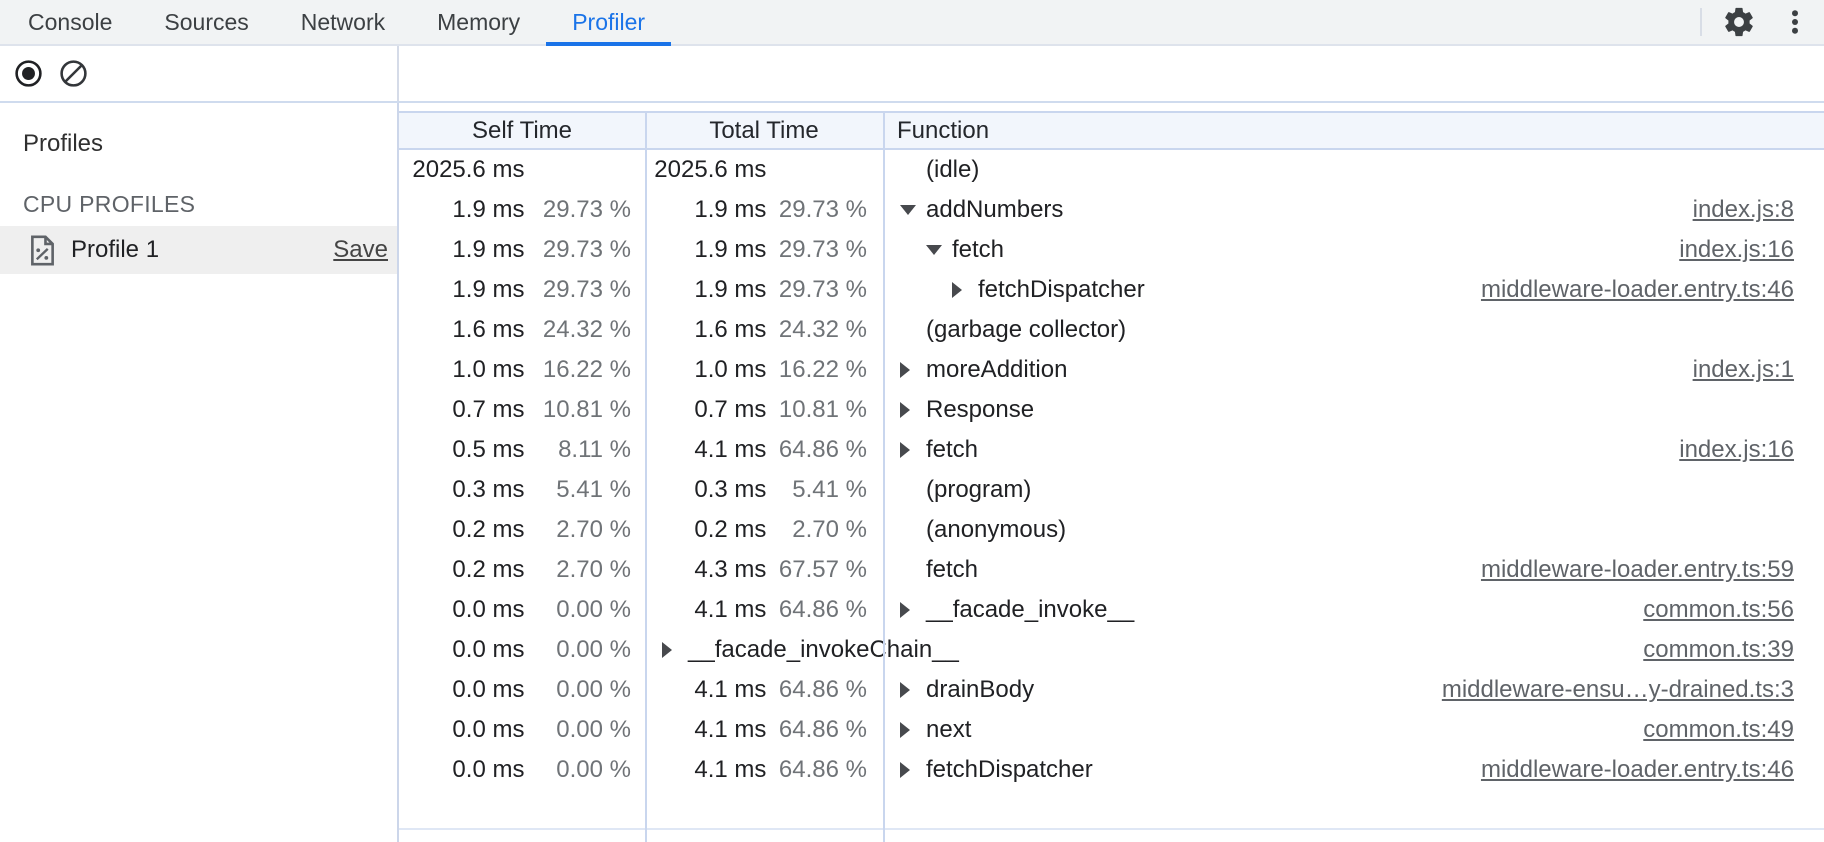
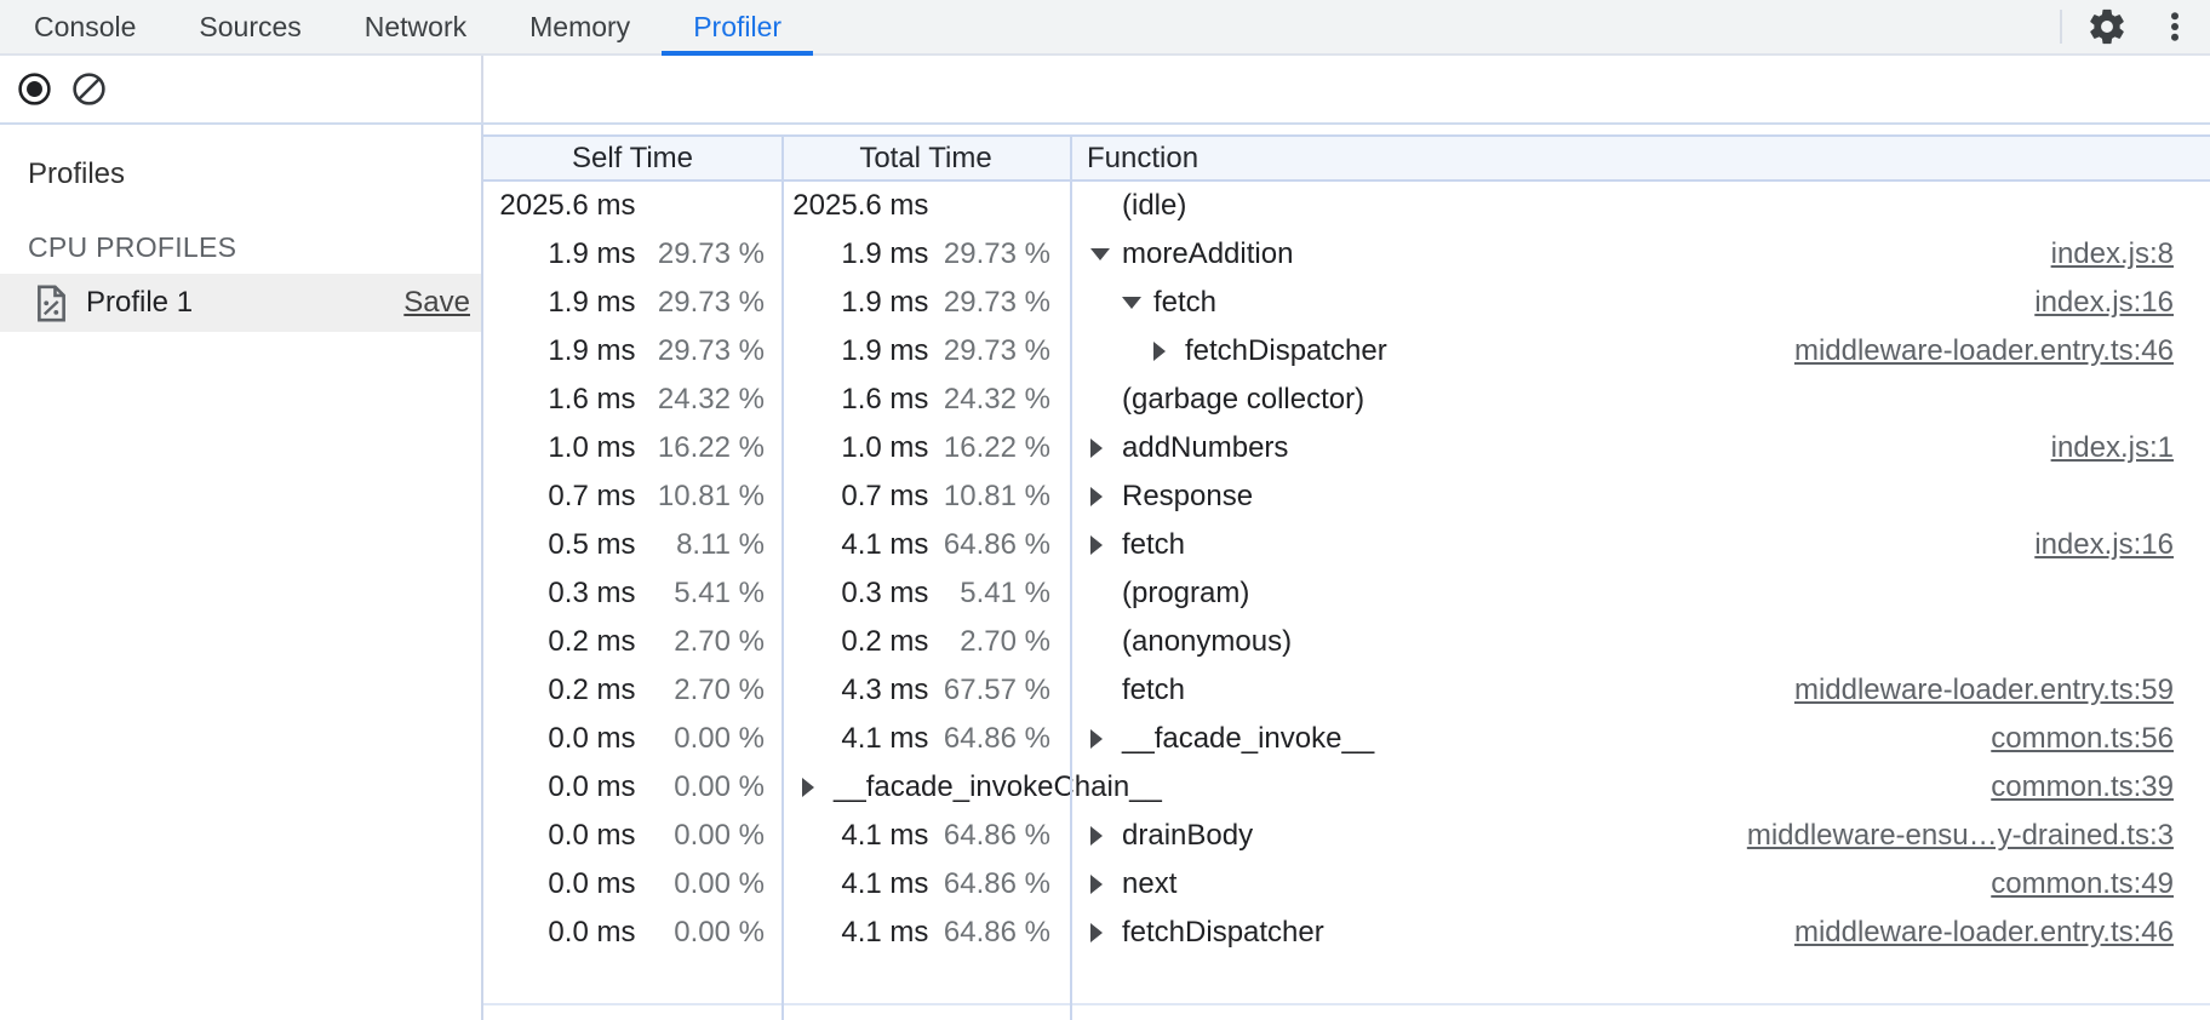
  Console
  Sources
  Network
  Memory
  Profiler
  Profiles
  CPU PROFILES
  Profile 1
  Save
  Self Time
  Total Time
  Function
  2025.6 ms
  2025.6 ms
  (idle)
  1.9 ms
  29.73 %
  1.9 ms
  29.73 %
- addNumbers
+ moreAddition
  index.js:8
  1.9 ms
  29.73 %
  1.9 ms
  29.73 %
  fetch
  index.js:16
  1.9 ms
  29.73 %
  1.9 ms
  29.73 %
  fetchDispatcher
  middleware-loader.entry.ts:46
  1.6 ms
  24.32 %
  1.6 ms
  24.32 %
  (garbage collector)
  1.0 ms
  16.22 %
  1.0 ms
  16.22 %
- moreAddition
+ addNumbers
  index.js:1
  0.7 ms
  10.81 %
  0.7 ms
  10.81 %
  Response
  0.5 ms
  8.11 %
  4.1 ms
  64.86 %
  fetch
  index.js:16
  0.3 ms
  5.41 %
  0.3 ms
  5.41 %
  (program)
  0.2 ms
  2.70 %
  0.2 ms
  2.70 %
  (anonymous)
  0.2 ms
  2.70 %
  4.3 ms
  67.57 %
  fetch
  middleware-loader.entry.ts:59
  0.0 ms
  0.00 %
  4.1 ms
  64.86 %
  __facade_invoke__
  common.ts:56
  0.0 ms
  0.00 %
  __facade_invokeChain__
  common.ts:39
  0.0 ms
  0.00 %
  4.1 ms
  64.86 %
  drainBody
  middleware-ensu…y-drained.ts:3
  0.0 ms
  0.00 %
  4.1 ms
  64.86 %
  next
  common.ts:49
  0.0 ms
  0.00 %
  4.1 ms
  64.86 %
  fetchDispatcher
  middleware-loader.entry.ts:46
